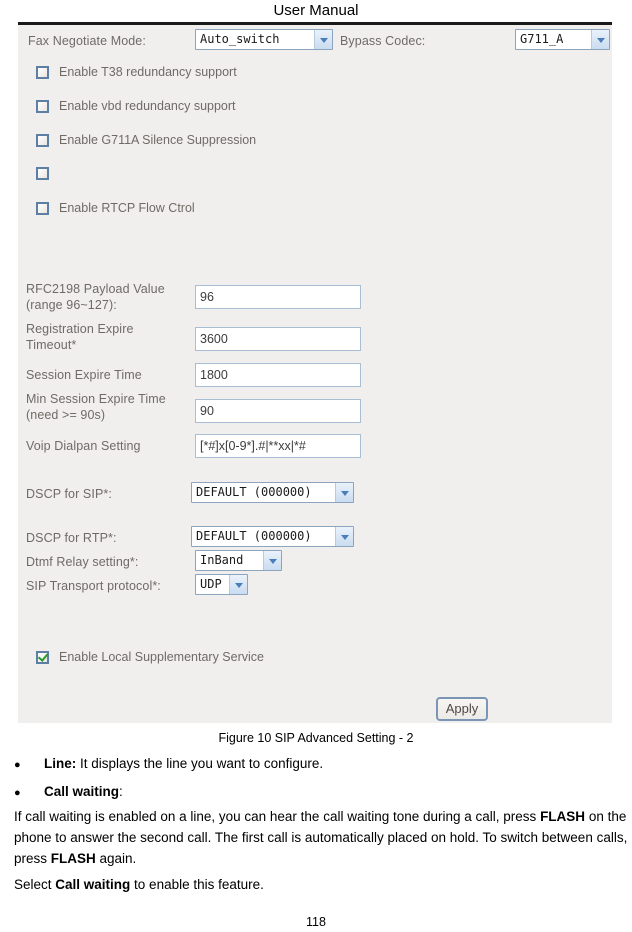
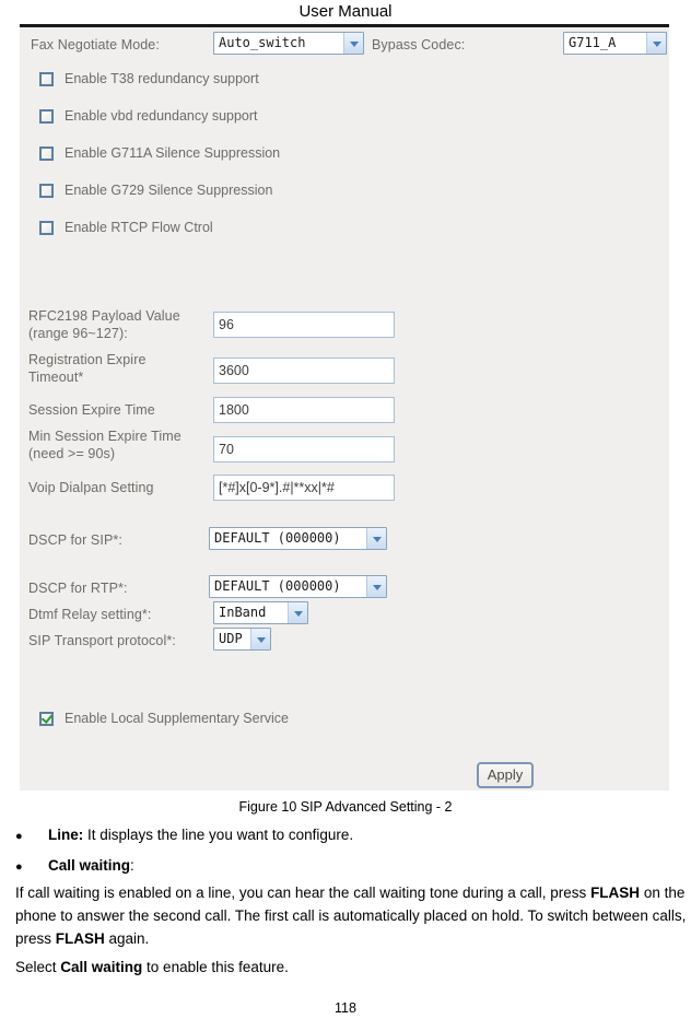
  User Manual
  Fax Negotiate Mode:
  Auto_switch
  Bypass Codec:
  G711_A
  Enable T38 redundancy support
  Enable vbd redundancy support
  Enable G711A Silence Suppression
+ Enable G729 Silence Suppression
  Enable RTCP Flow Ctrol
  RFC2198 Payload Value
  (range 96~127):
  96
  Registration Expire
  Timeout*
  3600
  Session Expire Time
  1800
  Min Session Expire Time
  (need >= 90s)
- 90
+ 70
  Voip Dialpan Setting
  [*#]x[0-9*].#|**xx|*#
  DSCP for SIP*:
  DEFAULT (000000)
  DSCP for RTP*:
  DEFAULT (000000)
  Dtmf Relay setting*:
  InBand
  SIP Transport protocol*:
  UDP
  Enable Local Supplementary Service
  Apply
  Figure 10 SIP Advanced Setting - 2
  Line: It displays the line you want to configure.
  Call waiting:
  If call waiting is enabled on a line, you can hear the call waiting tone during a call, press FLASH on the phone to answer the second call. The first call is automatically placed on hold. To switch between calls, press FLASH again.
  Select Call waiting to enable this feature.
  118
